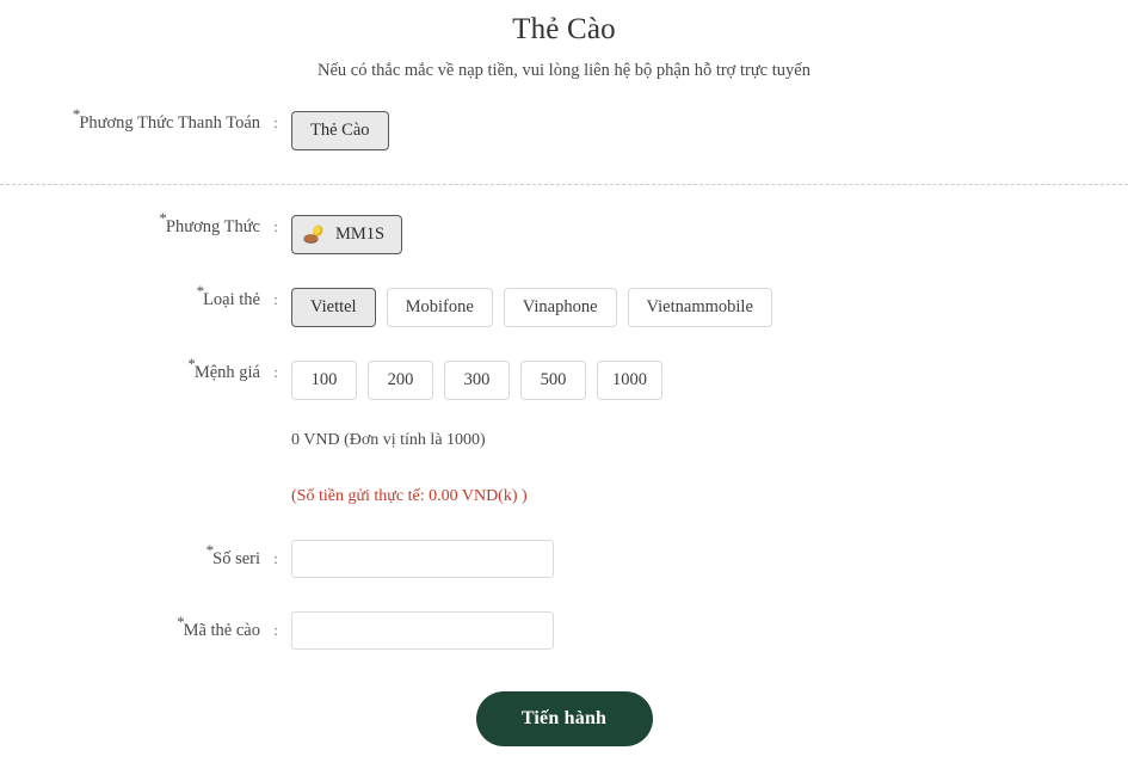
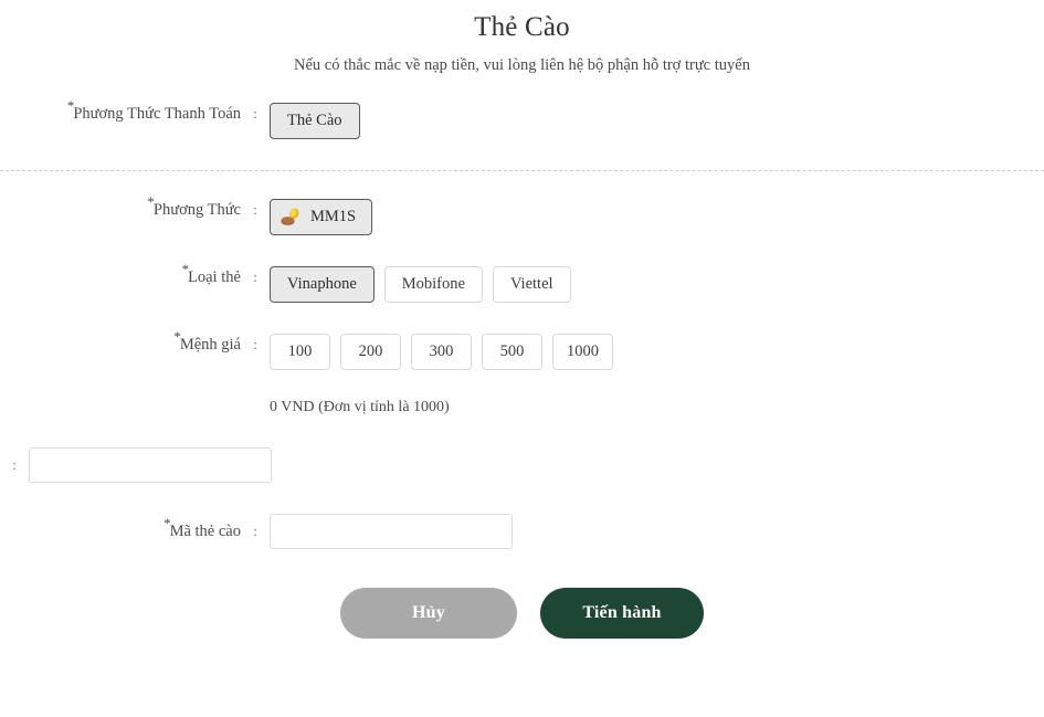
  Thẻ Cào
  Nếu có thắc mắc về nạp tiền, vui lòng liên hệ bộ phận hỗ trợ trực tuyến
  *Phương Thức Thanh Toán
  :
  Thẻ Cào
  *Phương Thức
  :
  MM1S
  *Loại thẻ
  :
- Viettel
+ Vinaphone
  Mobifone
- Vinaphone
+ Viettel
- Vietnammobile
  *Mệnh giá
  :
  100
  200
  300
  500
  1000
  0 VND (Đơn vị tính là 1000)
- (Số tiền gửi thực tế: 0.00 VND(k) )
- *Số seri
  :
  *Mã thẻ cào
  :
+ Hủy
  Tiến hành
